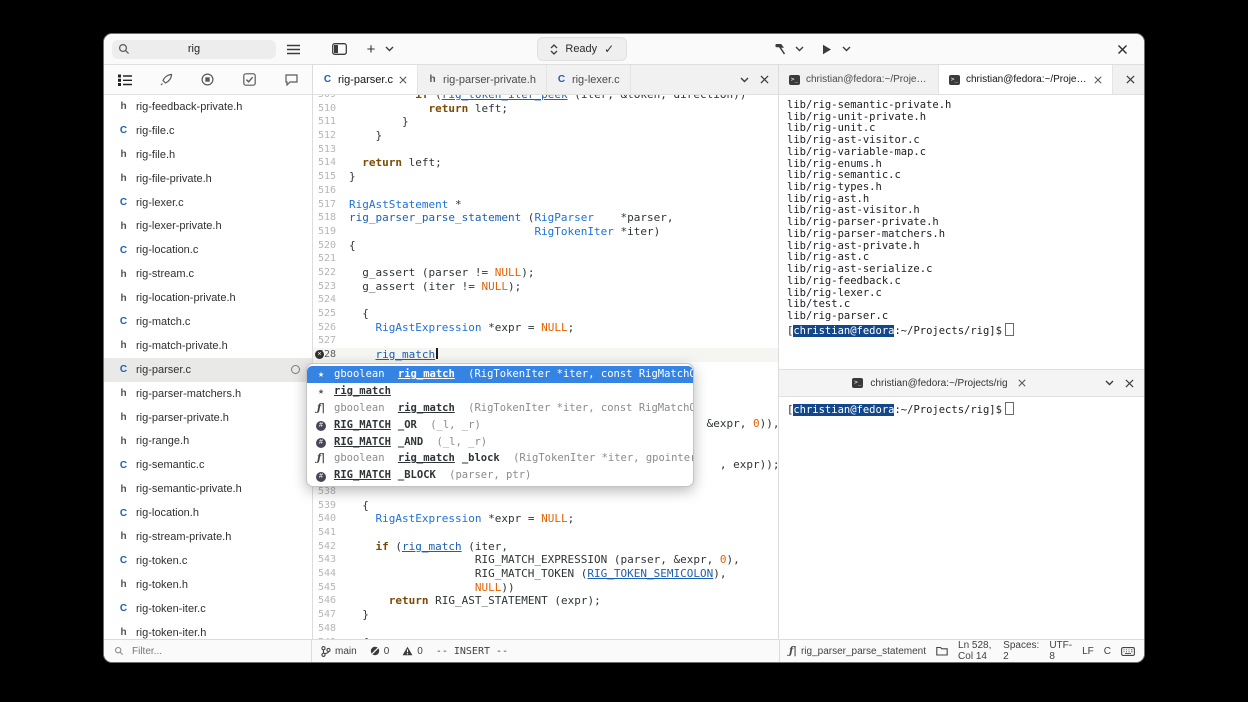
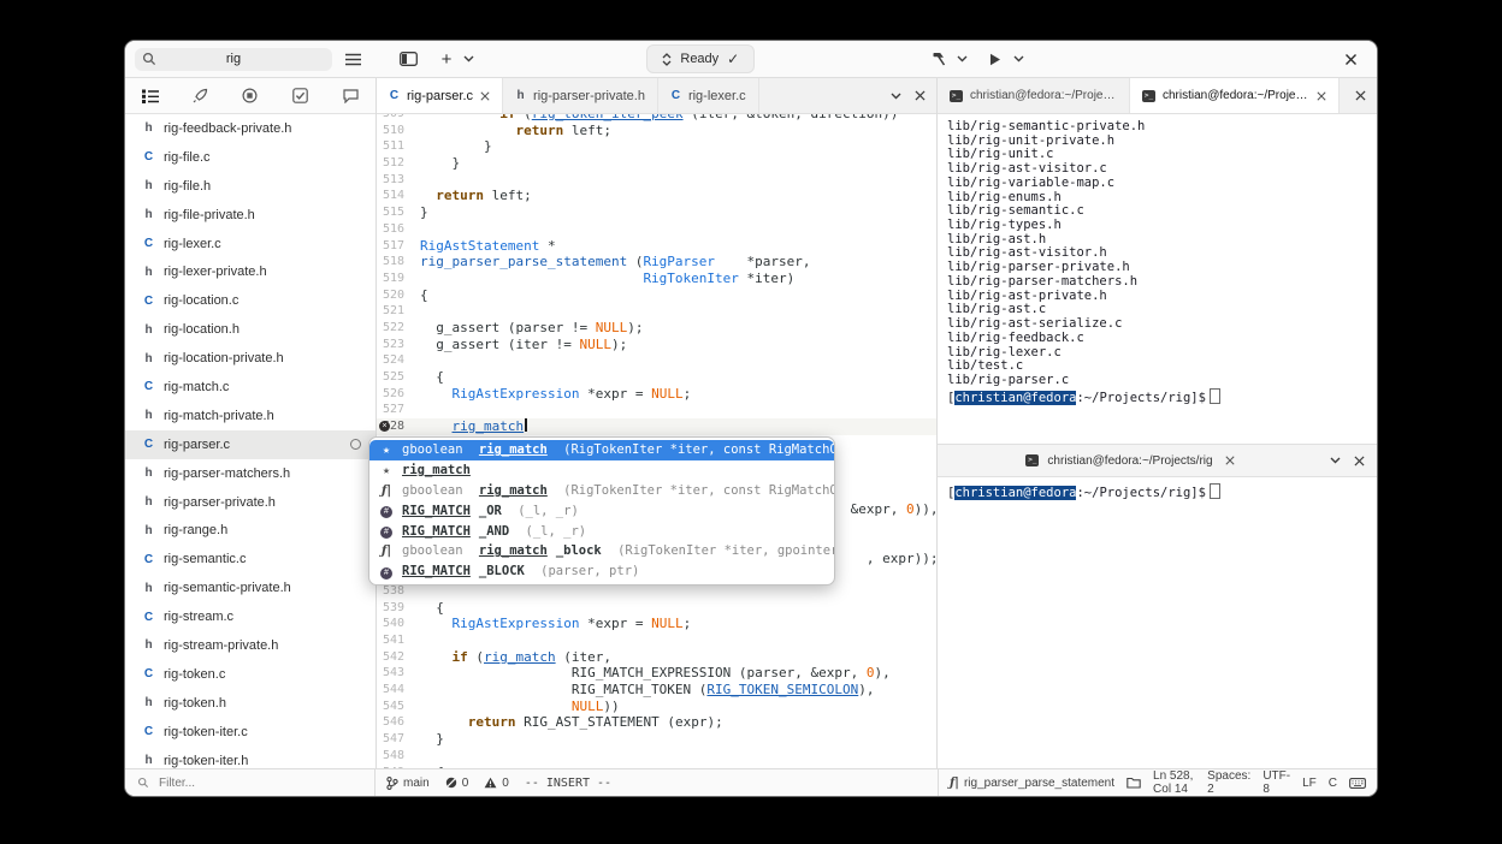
  rig
  +
  Ready
  ✓
  h
  rig-feedback-private.h
  C
  rig-file.c
  h
  rig-file.h
  h
  rig-file-private.h
  C
  rig-lexer.c
  h
  rig-lexer-private.h
  C
  rig-location.c
  h
- rig-stream.c
+ rig-location.h
  h
  rig-location-private.h
  C
  rig-match.c
  h
  rig-match-private.h
  C
  rig-parser.c
  h
  rig-parser-matchers.h
  h
  rig-parser-private.h
  h
  rig-range.h
  C
  rig-semantic.c
  h
  rig-semantic-private.h
  C
- rig-location.h
+ rig-stream.c
  h
  rig-stream-private.h
  C
  rig-token.c
  h
  rig-token.h
  C
  rig-token-iter.c
  h
  rig-token-iter.h
  C
  rig-parser.c
  h
  rig-parser-private.h
  C
  rig-lexer.c
  509
  if (rig_token_iter_peek (iter, &token, direction))
  510
  return left;
  511
  }
  512
  }
  513
  514
  return left;
  515
  }
  516
  517
  RigAstStatement *
  518
  rig_parser_parse_statement (RigParser *parser,
  519
  RigTokenIter *iter)
  520
  {
  521
  522
  g_assert (parser != NULL);
  523
  g_assert (iter != NULL);
  524
  525
  {
  526
  RigAstExpression *expr = NULL;
  527
  rig_match
  &expr, 0)),
  , expr));
  538
  539
  {
  540
  RigAstExpression *expr = NULL;
  541
  542
  if (rig_match (iter,
  543
  RIG_MATCH_EXPRESSION (parser, &expr, 0),
  544
  RIG_MATCH_TOKEN (RIG_TOKEN_SEMICOLON),
  545
  NULL))
  546
  return RIG_AST_STATEMENT (expr);
  547
  }
  548
  christian@fedora:~/Projects
  christian@fedora:~/Projects
  lib/rig-semantic-private.h
  lib/rig-unit-private.h
  lib/rig-unit.c
  lib/rig-ast-visitor.c
  lib/rig-variable-map.c
  lib/rig-enums.h
  lib/rig-semantic.c
  lib/rig-types.h
  lib/rig-ast.h
  lib/rig-ast-visitor.h
  lib/rig-parser-private.h
  lib/rig-parser-matchers.h
  lib/rig-ast-private.h
  lib/rig-ast.c
  lib/rig-ast-serialize.c
  lib/rig-feedback.c
  lib/rig-lexer.c
  lib/test.c
  lib/rig-parser.c
  [christian@fedora:~/Projects/rig]$
  christian@fedora:~/Projects/rig
  [christian@fedora:~/Projects/rig]$
  ★
  gboolean
  rig_match
  ★
  rig_match
  ƒ|
  gboolean
  rig_match
  RIG_MATCH
  _OR
  (_l, _r)
  RIG_MATCH
  _AND
  (_l, _r)
  ƒ|
  gboolean
  rig_match
  _block
  (RigTokenIter *iter, gpointe
  RIG_MATCH
  _BLOCK
  (parser, ptr)
  Filter...
  main
  0
  0
  -- INSERT --
  ƒ|
  rig_parser_parse_statement
  Ln 528, Col 14
  Spaces: 2
  UTF-8
  LF
  C
